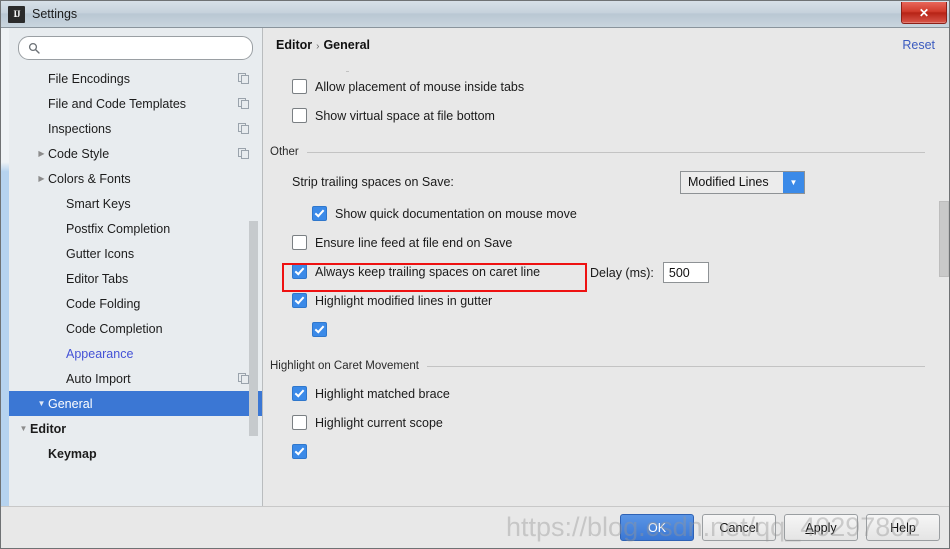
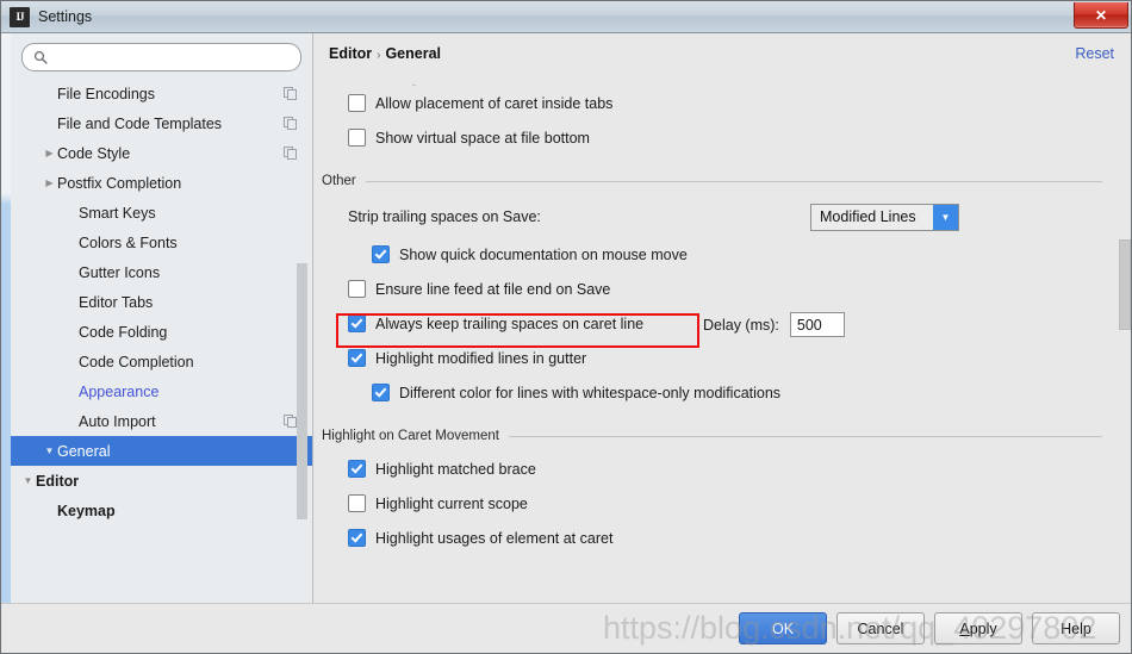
  IJ
  Settings
  ✕
  File Encodings
  File and Code Templates
- Inspections
  ▶
  Code Style
  ▶
- Colors & Fonts
+ Postfix Completion
  Smart Keys
- Postfix Completion
+ Colors & Fonts
  Gutter Icons
  Editor Tabs
  Code Folding
  Code Completion
  Appearance
  Auto Import
  ▼
  General
  ▼
  Editor
  Keymap
  Editor
  ›
  General
  Reset
- Allow placement of mouse inside tabs
+ Allow placement of caret inside tabs
  Show virtual space at file bottom
  Other
  Strip trailing spaces on Save:
  Modified Lines
  ▼
  Show quick documentation on mouse move
  Ensure line feed at file end on Save
  Always keep trailing spaces on caret line
  Delay (ms):
  500
  Highlight modified lines in gutter
+ Different color for lines with whitespace-only modifications
  Highlight on Caret Movement
  Highlight matched brace
  Highlight current scope
+ Highlight usages of element at caret
  OK
  Cancel
  Apply
  Help
  https://blog.csdn.net/qq_40297802
